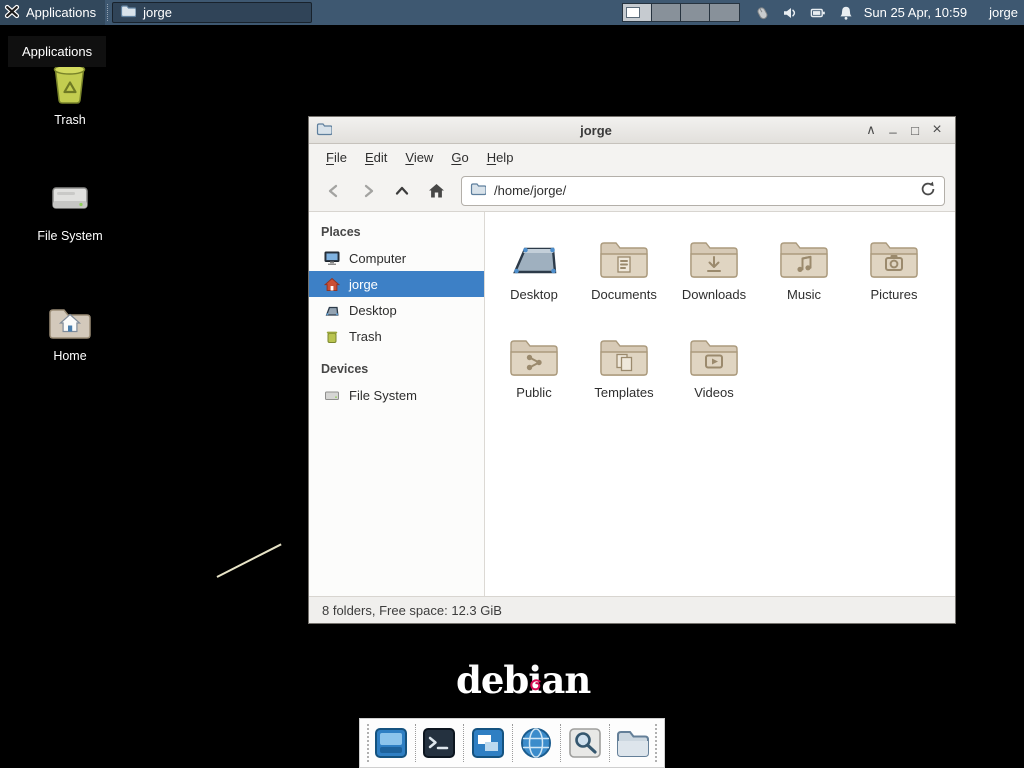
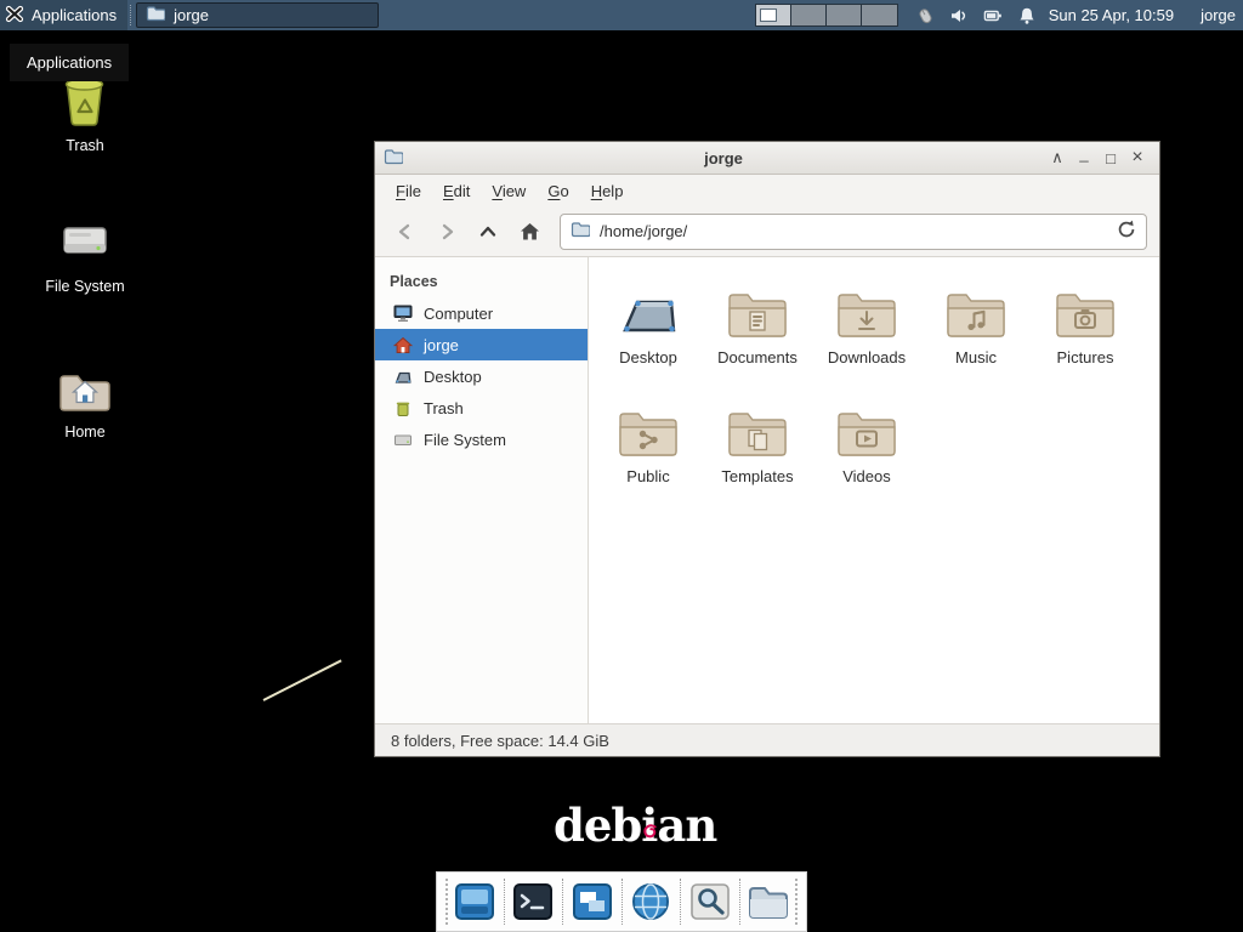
  Applications
  jorge
  Sun 25 Apr, 10:59
  jorge
  Applications
  Trash
  File System
  Home
  jorge
  ∧
  _
  □
  ×
  File
  Edit
  View
  Go
  Help
  /home/jorge/
  Places
  Computer
  jorge
  Desktop
  Trash
- Devices
  File System
  Desktop
  Documents
  Downloads
  Music
  Pictures
  Public
  Templates
  Videos
- 8 folders, Free space: 12.3 GiB
+ 8 folders, Free space: 14.4 GiB
  deban
